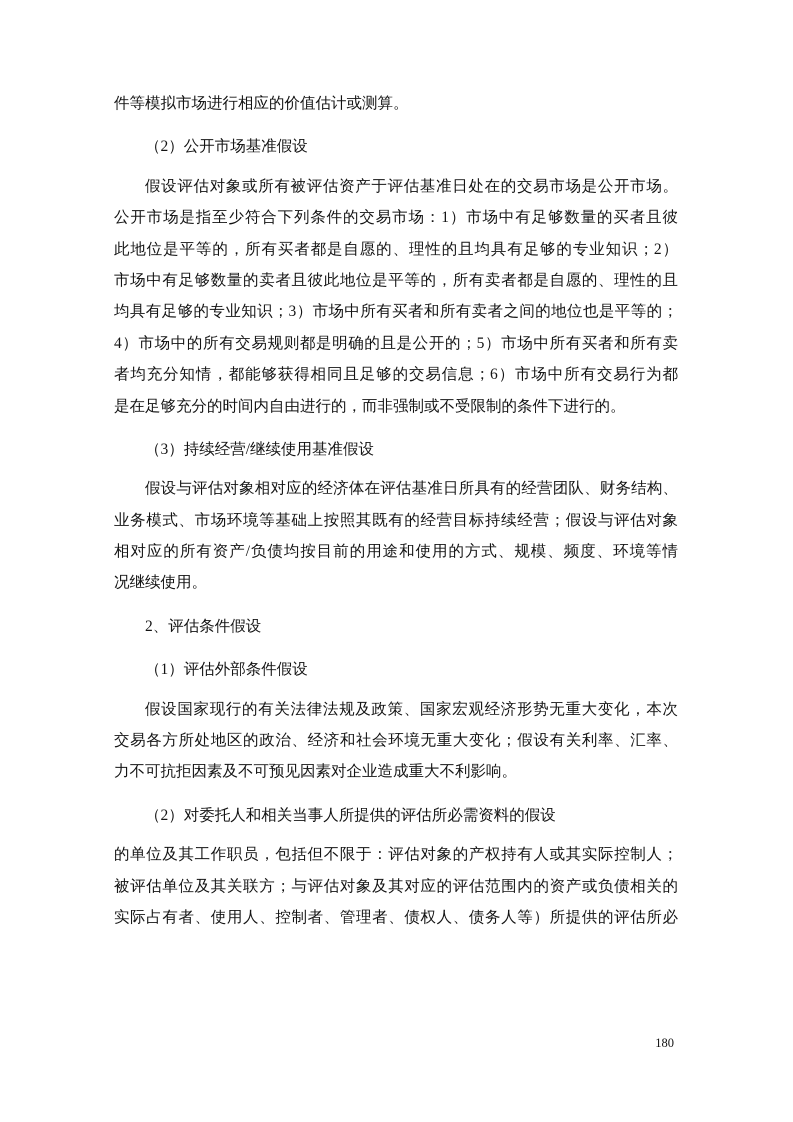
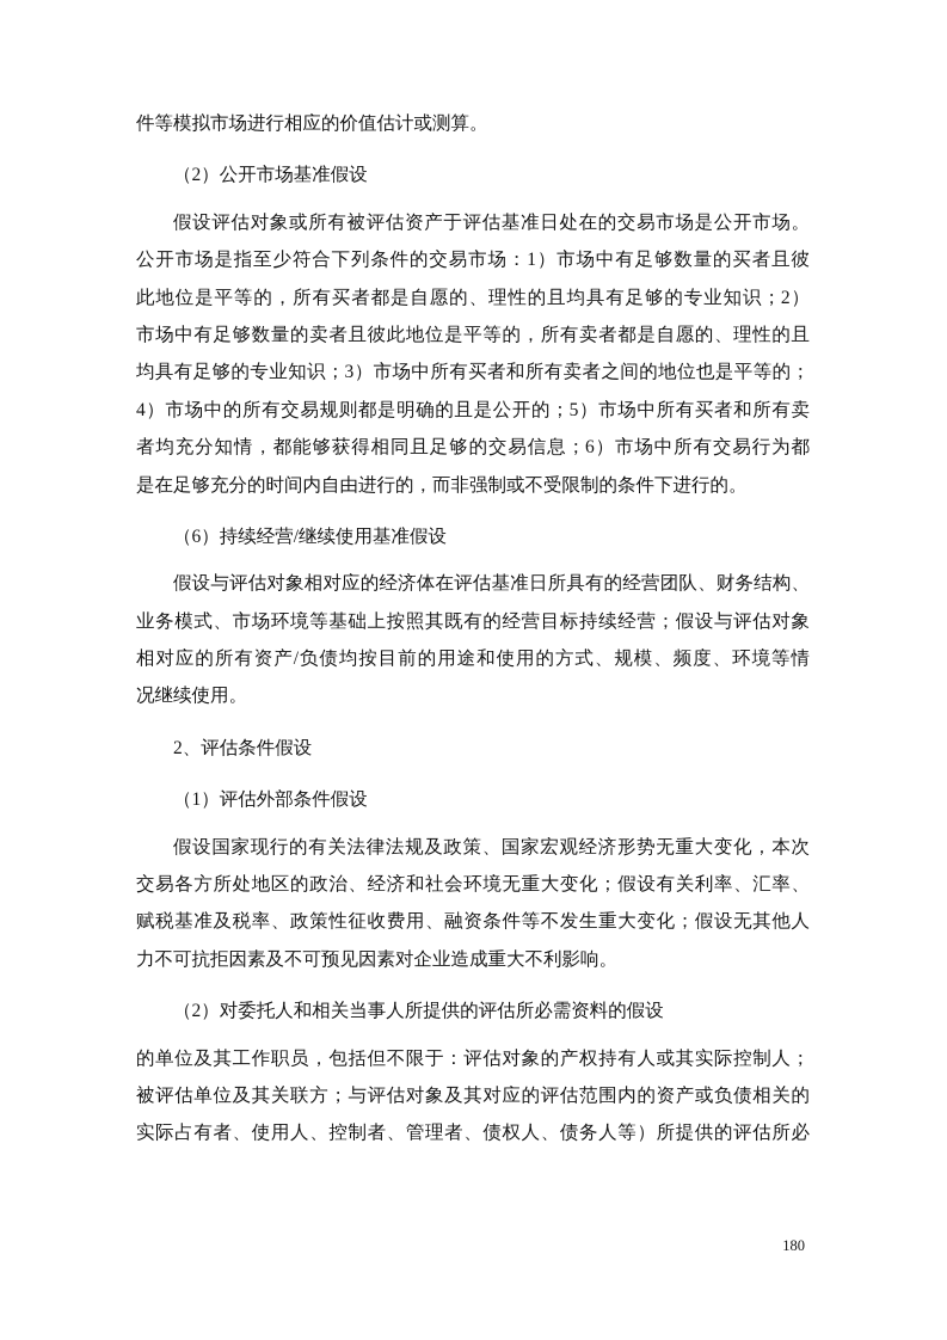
  件等模拟市场进行相应的价值估计或测算。
  （2）公开市场基准假设
  假设评估对象或所有被评估资产于评估基准日处在的交易市场是公开市场。
  公开市场是指至少符合下列条件的交易市场：1）市场中有足够数量的买者且彼
  此地位是平等的，所有买者都是自愿的、理性的且均具有足够的专业知识；2）
  市场中有足够数量的卖者且彼此地位是平等的，所有卖者都是自愿的、理性的且
  均具有足够的专业知识；3）市场中所有买者和所有卖者之间的地位也是平等的；
  4）市场中的所有交易规则都是明确的且是公开的；5）市场中所有买者和所有卖
  者均充分知情，都能够获得相同且足够的交易信息；6）市场中所有交易行为都
  是在足够充分的时间内自由进行的，而非强制或不受限制的条件下进行的。
- （3）持续经营/继续使用基准假设
+ （6）持续经营/继续使用基准假设
  假设与评估对象相对应的经济体在评估基准日所具有的经营团队、财务结构、
  业务模式、市场环境等基础上按照其既有的经营目标持续经营；假设与评估对象
  相对应的所有资产/负债均按目前的用途和使用的方式、规模、频度、环境等情
  况继续使用。
  2、评估条件假设
  （1）评估外部条件假设
  假设国家现行的有关法律法规及政策、国家宏观经济形势无重大变化，本次
  交易各方所处地区的政治、经济和社会环境无重大变化；假设有关利率、汇率、
+ 赋税基准及税率、政策性征收费用、融资条件等不发生重大变化；假设无其他人
  力不可抗拒因素及不可预见因素对企业造成重大不利影响。
  （2）对委托人和相关当事人所提供的评估所必需资料的假设
  的单位及其工作职员，包括但不限于：评估对象的产权持有人或其实际控制人；
  被评估单位及其关联方；与评估对象及其对应的评估范围内的资产或负债相关的
  实际占有者、使用人、控制者、管理者、债权人、债务人等）所提供的评估所必
  180
